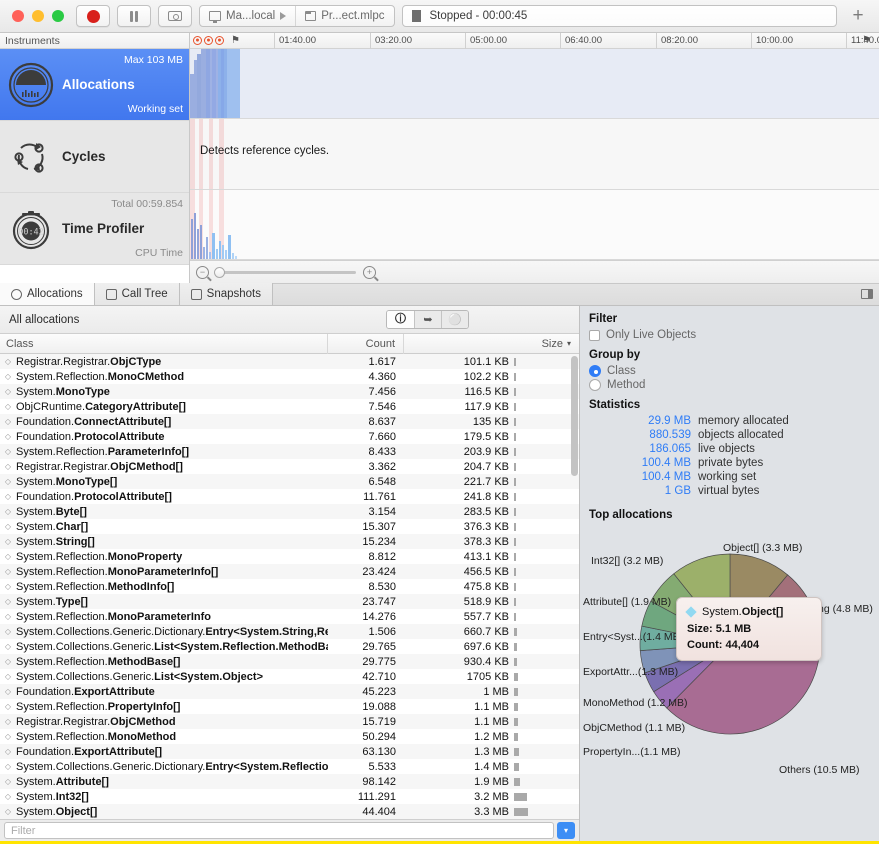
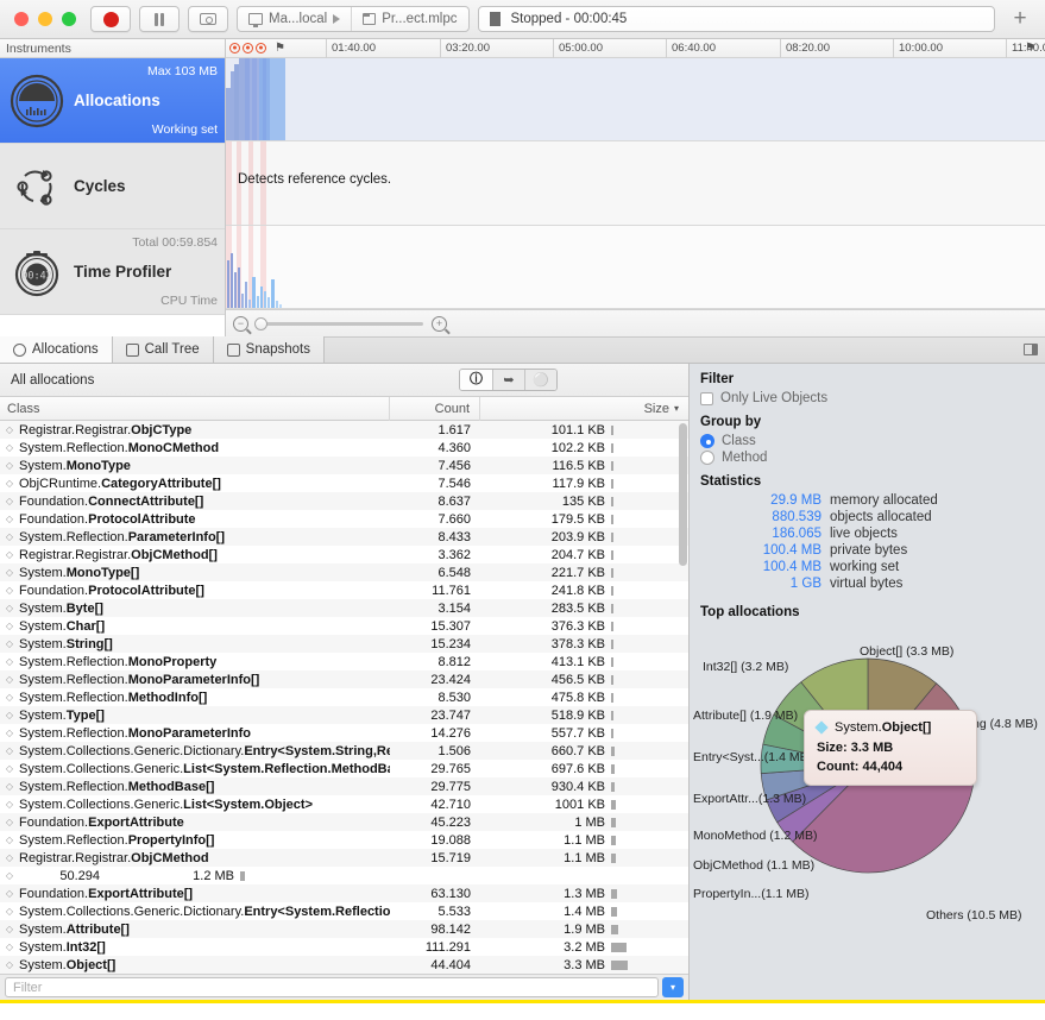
  Ma...local
  Pr...ect.mlpc
  Stopped - 00:00:45
  +
  Instruments
  Allocations
  Max 103 MB
  Working set
  Cycles
  00:42
  Time Profiler
  Total 00:59.854
  CPU Time
  ⚑
  ⚑
  01:40.00
  03:20.00
  05:00.00
  06:40.00
  08:20.00
  10:00.00
  11:40.
  Detects reference cycles.
  −
  +
  Allocations
  Call Tree
  Snapshots
  All allocations
  ⓘ
  ➥
  ⚪
  Class
  Count
  Size
  ▾
  ◇
  Registrar.Registrar.ObjCType
  1.617
  101.1 KB
  ◇
  System.Reflection.MonoCMethod
  4.360
  102.2 KB
  ◇
  System.MonoType
  7.456
  116.5 KB
  ◇
  ObjCRuntime.CategoryAttribute[]
  7.546
  117.9 KB
  ◇
  Foundation.ConnectAttribute[]
  8.637
  135 KB
  ◇
  Foundation.ProtocolAttribute
  7.660
  179.5 KB
  ◇
  System.Reflection.ParameterInfo[]
  8.433
  203.9 KB
  ◇
  Registrar.Registrar.ObjCMethod[]
  3.362
  204.7 KB
  ◇
  System.MonoType[]
  6.548
  221.7 KB
  ◇
  Foundation.ProtocolAttribute[]
  11.761
  241.8 KB
  ◇
  System.Byte[]
  3.154
  283.5 KB
  ◇
  System.Char[]
  15.307
  376.3 KB
  ◇
  System.String[]
  15.234
  378.3 KB
  ◇
  System.Reflection.MonoProperty
  8.812
  413.1 KB
  ◇
  System.Reflection.MonoParameterInfo[]
  23.424
  456.5 KB
  ◇
  System.Reflection.MethodInfo[]
  8.530
  475.8 KB
  ◇
  System.Type[]
  23.747
  518.9 KB
  ◇
  System.Reflection.MonoParameterInfo
  14.276
  557.7 KB
  ◇
  System.Collections.Generic.Dictionary.Entry<System.String,Re
  1.506
  660.7 KB
  ◇
  System.Collections.Generic.List<System.Reflection.MethodB
  29.765
  697.6 KB
  ◇
  System.Reflection.MethodBase[]
  29.775
  930.4 KB
  ◇
  System.Collections.Generic.List<System.Object>
  42.710
- 1705 KB
+ 1001 KB
  ◇
  Foundation.ExportAttribute
  45.223
  1 MB
  ◇
  System.Reflection.PropertyInfo[]
  19.088
  1.1 MB
  ◇
  Registrar.Registrar.ObjCMethod
  15.719
  1.1 MB
  ◇
- System.Reflection.MonoMethod
  50.294
  1.2 MB
  ◇
  Foundation.ExportAttribute[]
  63.130
  1.3 MB
  ◇
  System.Collections.Generic.Dictionary.Entry<System.Reflectio
  5.533
  1.4 MB
  ◇
  System.Attribute[]
  98.142
  1.9 MB
  ◇
  System.Int32[]
  111.291
  3.2 MB
  ◇
  System.Object[]
  44.404
  3.3 MB
  Filter
  ▾
  Filter
  Only Live Objects
  Group by
  Class
  Method
  Statistics
  29.9 MB
  memory allocated
  880.539
  objects allocated
  186.065
  live objects
  100.4 MB
  private bytes
  100.4 MB
  working set
  1 GB
  virtual bytes
  Top allocations
  Object[] (3.3 MB)
  Int32[] (3.2 MB)
  Attribute[] (1.9 MB)
  Entry<Syst...(1.4 M
  ExportAttr...(1.3 MB)
  MonoMethod (1.2 MB)
  ObjCMethod (1.1 MB)
  PropertyIn...(1.1 MB)
  Others (10.5 MB)
  g (4.8 MB)
  System.Object[]
- Size: 5.1 MB
+ Size: 3.3 MB
  Count: 44,404
